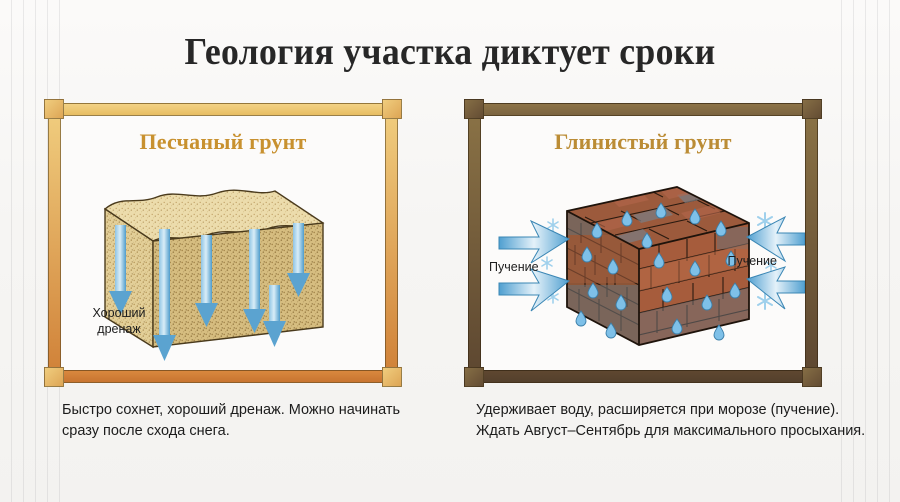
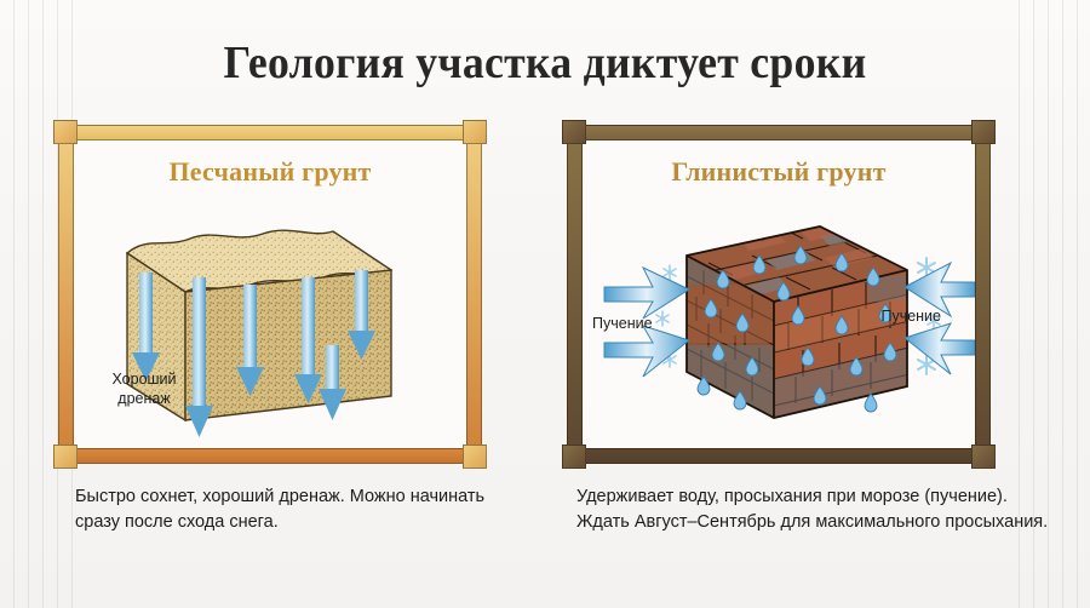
  Геология участка диктует сроки
  Песчаный грунт
  Хороший
  дренаж
  Глинистый грунт
  Пучение
  Пучение
  Быстро сохнет, хороший дренаж. Можно начинать сразу после схода снега.
- Удерживает воду, расширяется при морозе (пучение). Ждать Август–Сентябрь для максимального просыхания.
+ Удерживает воду, просыхания при морозе (пучение). Ждать Август–Сентябрь для максимального просыхания.
